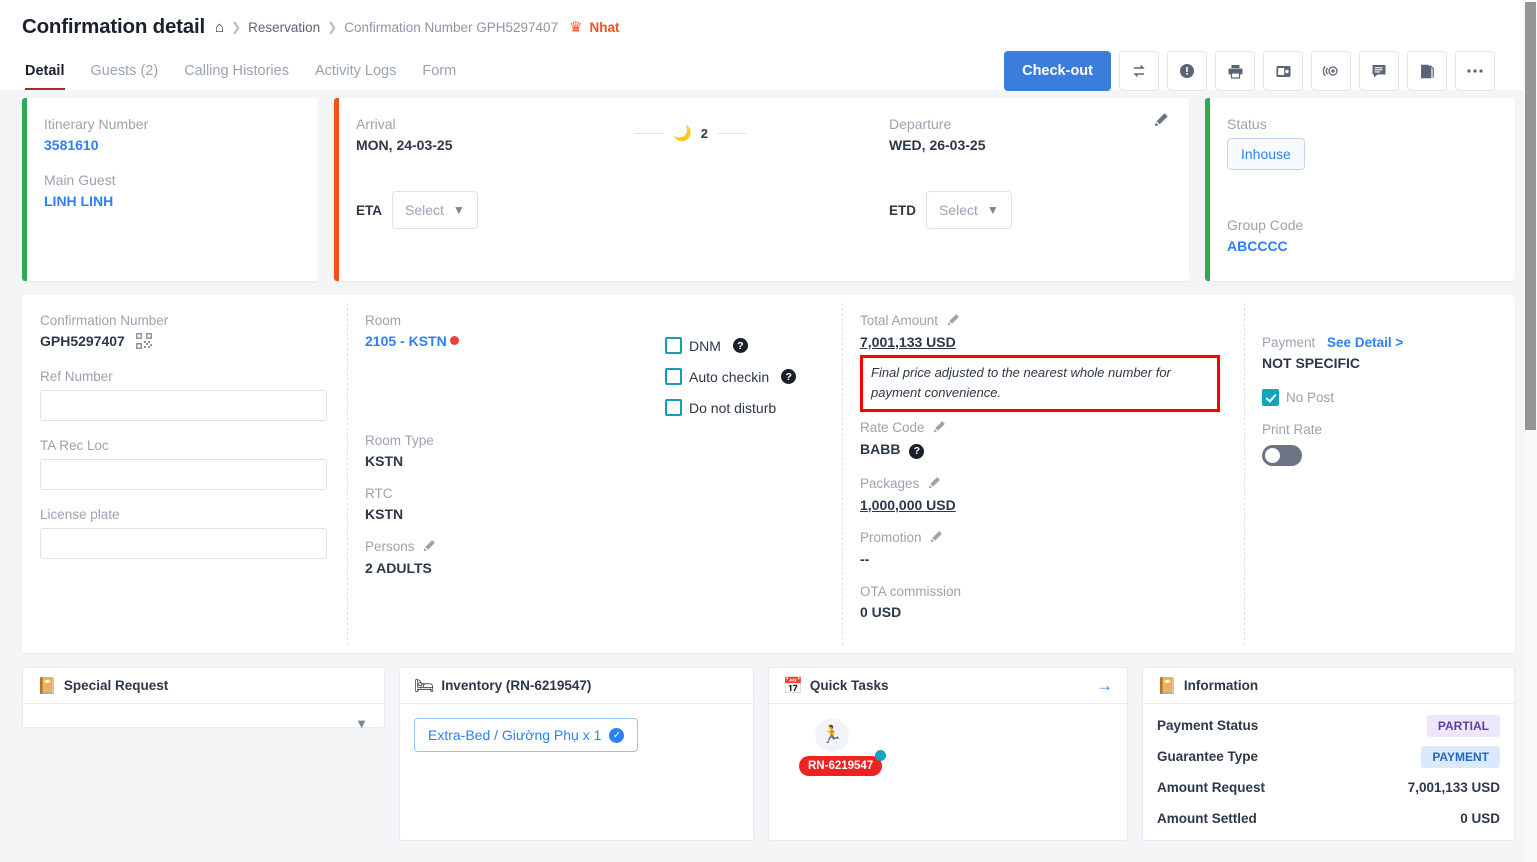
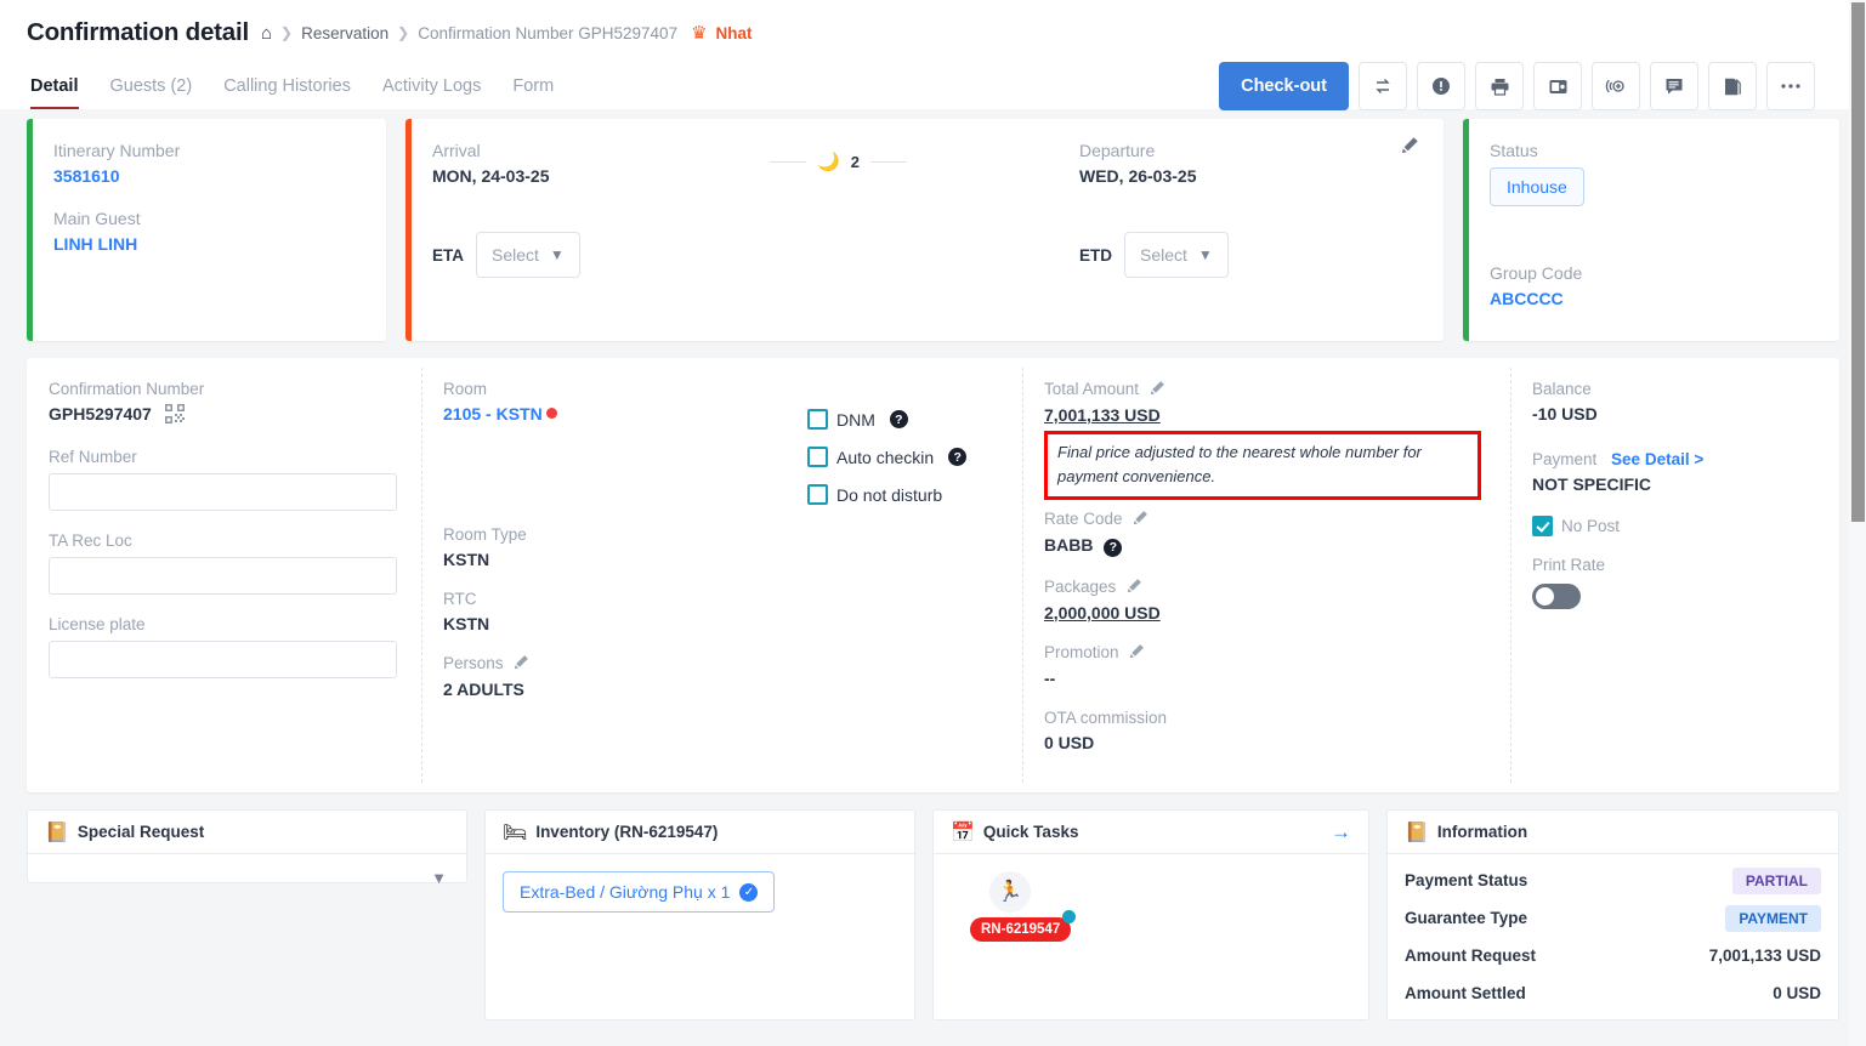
  Confirmation detail
  ⌂
  ❯
  Reservation
  ❯
  Confirmation Number GPH5297407
  ♛
  Nhat
  Detail
  Guests (2)
  Calling Histories
  Activity Logs
  Form
  Check-out
  Itinerary Number
  3581610
  Main Guest
  LINH LINH
  Arrival
  MON, 24-03-25
  ETA
  Select
  ▼
  🌙
  2
  Departure
  WED, 26-03-25
  ETD
  Select
  ▼
  Status
  Inhouse
  Group Code
  ABCCCC
  Confirmation Number
  GPH5297407
  Ref Number
  TA Rec Loc
  License plate
  Room
  2105 - KSTN
  Room Type
  KSTN
  RTC
  KSTN
  Persons
  2 ADULTS
  DNM
  ?
  Auto checkin
  ?
  Do not disturb
  Total Amount
  7,001,133 USD
  Final price adjusted to the nearest whole number for payment convenience.
  Rate Code
  BABB ?
  Packages
- 1,000,000 USD
+ 2,000,000 USD
  Promotion
  --
  OTA commission
  0 USD
+ Balance
+ -10 USD
  Payment See Detail >
  NOT SPECIFIC
  No Post
  Print Rate
  📔
  Special Request
  ▼
  🛏
  Inventory (RN-6219547)
  Extra-Bed / Giường Phụ x 1
  ✓
  📅
  Quick Tasks
  →
  🏃
  RN-6219547
  📔
  Information
  Payment Status
  PARTIAL
  Guarantee Type
  PAYMENT
  Amount Request
  7,001,133 USD
  Amount Settled
  0 USD
